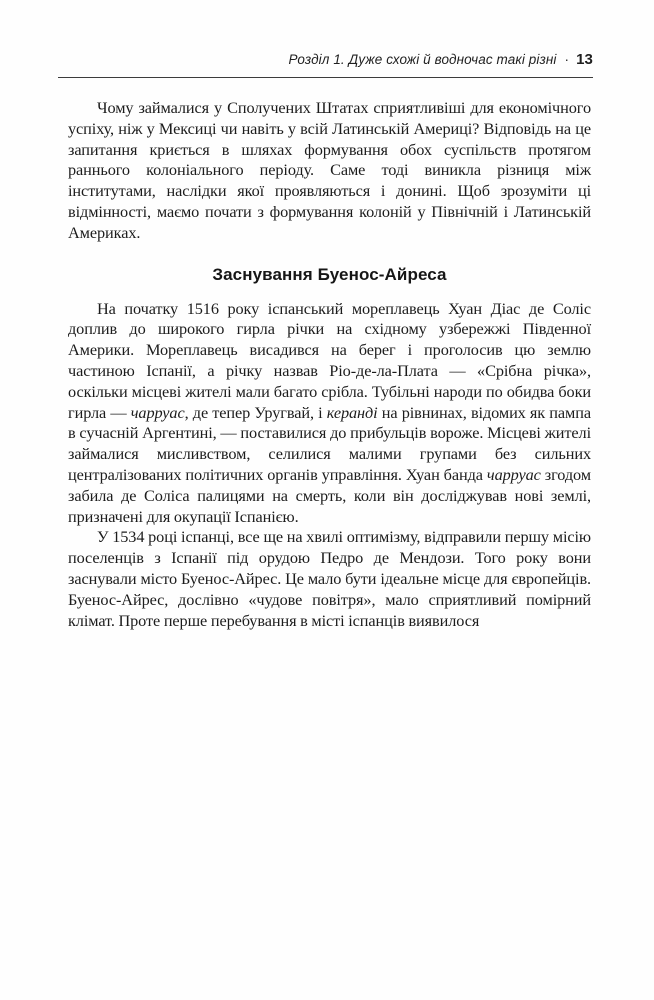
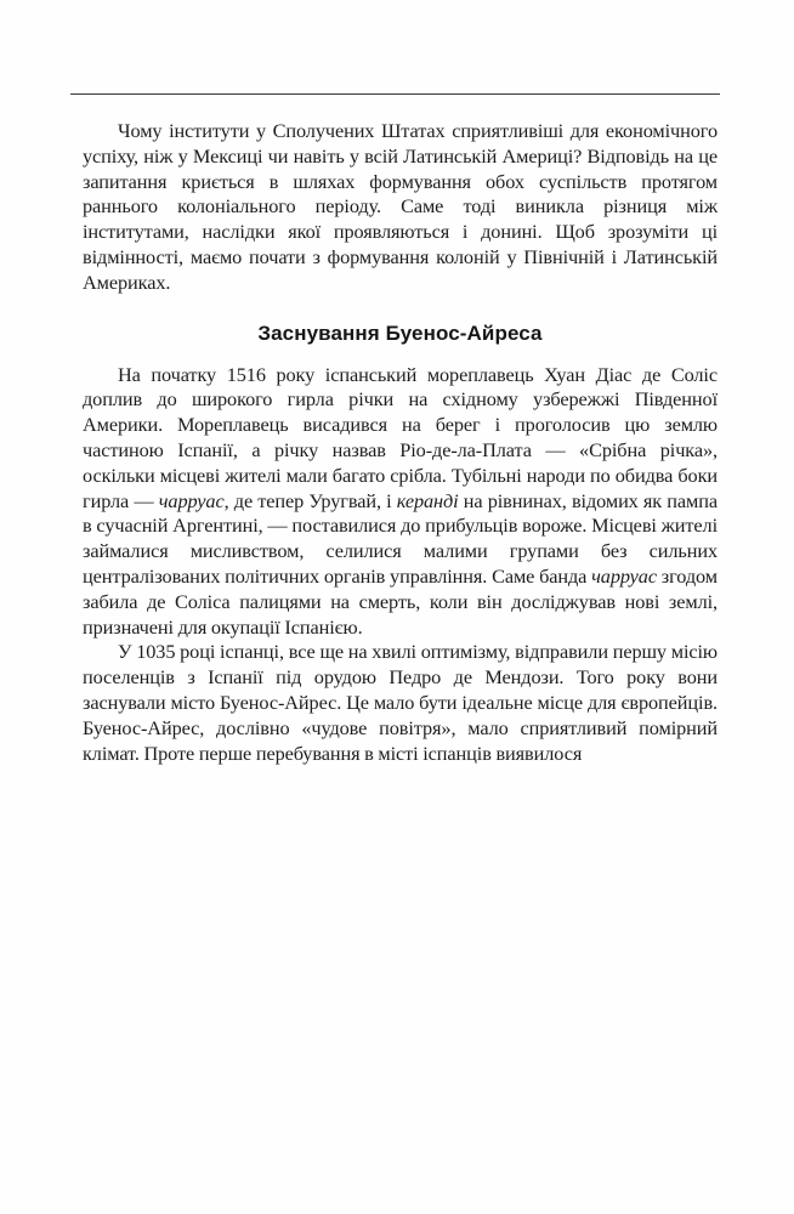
- Розділ 1. Дуже схожі й водночас такі різні · 13
- Чому займалися у Сполучених Штатах сприятливіші для економічного успіху, ніж у Мексиці чи навіть у всій Латинській Америці? Відповідь на це запитання криється в шляхах формування обох суспільств протягом раннього колоніального періоду. Саме тоді виникла різниця між інститутами, наслідки якої проявляються і донині. Щоб зрозуміти ці відмінності, маємо почати з формування колоній у Північній і Латинській Америках.
+ Чому інститути у Сполучених Штатах сприятливіші для економічного успіху, ніж у Мексиці чи навіть у всій Латинській Америці? Відповідь на це запитання криється в шляхах формування обох суспільств протягом раннього колоніального періоду. Саме тоді виникла різниця між інститутами, наслідки якої проявляються і донині. Щоб зрозуміти ці відмінності, маємо почати з формування колоній у Північній і Латинській Америках.
  Заснування Буенос-Айреса
- На початку 1516 року іспанський мореплавець Хуан Діас де Соліс доплив до широкого гирла річки на східному узбережжі Південної Америки. Мореплавець висадився на берег і проголосив цю землю частиною Іспанії, а річку назвав Ріо-де-ла-Плата — «Срібна річка», оскільки місцеві жителі мали багато срібла. Тубільні народи по обидва боки гирла — чарруас, де тепер Уругвай, і керанді на рівнинах, відомих як пампа в сучасній Аргентині, — поставилися до прибульців вороже. Місцеві жителі займалися мисливством, селилися малими групами без сильних централізованих політичних органів управління. Хуан банда чарруас згодом забила де Соліса палицями на смерть, коли він досліджував нові землі, призначені для окупації Іспанією.
+ На початку 1516 року іспанський мореплавець Хуан Діас де Соліс доплив до широкого гирла річки на східному узбережжі Південної Америки. Мореплавець висадився на берег і проголосив цю землю частиною Іспанії, а річку назвав Ріо-де-ла-Плата — «Срібна річка», оскільки місцеві жителі мали багато срібла. Тубільні народи по обидва боки гирла — чарруас, де тепер Уругвай, і керанді на рівнинах, відомих як пампа в сучасній Аргентині, — поставилися до прибульців вороже. Місцеві жителі займалися мисливством, селилися малими групами без сильних централізованих політичних органів управління. Саме банда чарруас згодом забила де Соліса палицями на смерть, коли він досліджував нові землі, призначені для окупації Іспанією.
- У 1534 році іспанці, все ще на хвилі оптимізму, відправили першу місію поселенців з Іспанії під орудою Педро де Мендози. Того року вони заснували місто Буенос-Айрес. Це мало бути ідеальне місце для європейців. Буенос-Айрес, дослівно «чудове повітря», мало сприятливий помірний клімат. Проте перше перебування в місті іспанців виявилося
+ У 1035 році іспанці, все ще на хвилі оптимізму, відправили першу місію поселенців з Іспанії під орудою Педро де Мендози. Того року вони заснували місто Буенос-Айрес. Це мало бути ідеальне місце для європейців. Буенос-Айрес, дослівно «чудове повітря», мало сприятливий помірний клімат. Проте перше перебування в місті іспанців виявилося
